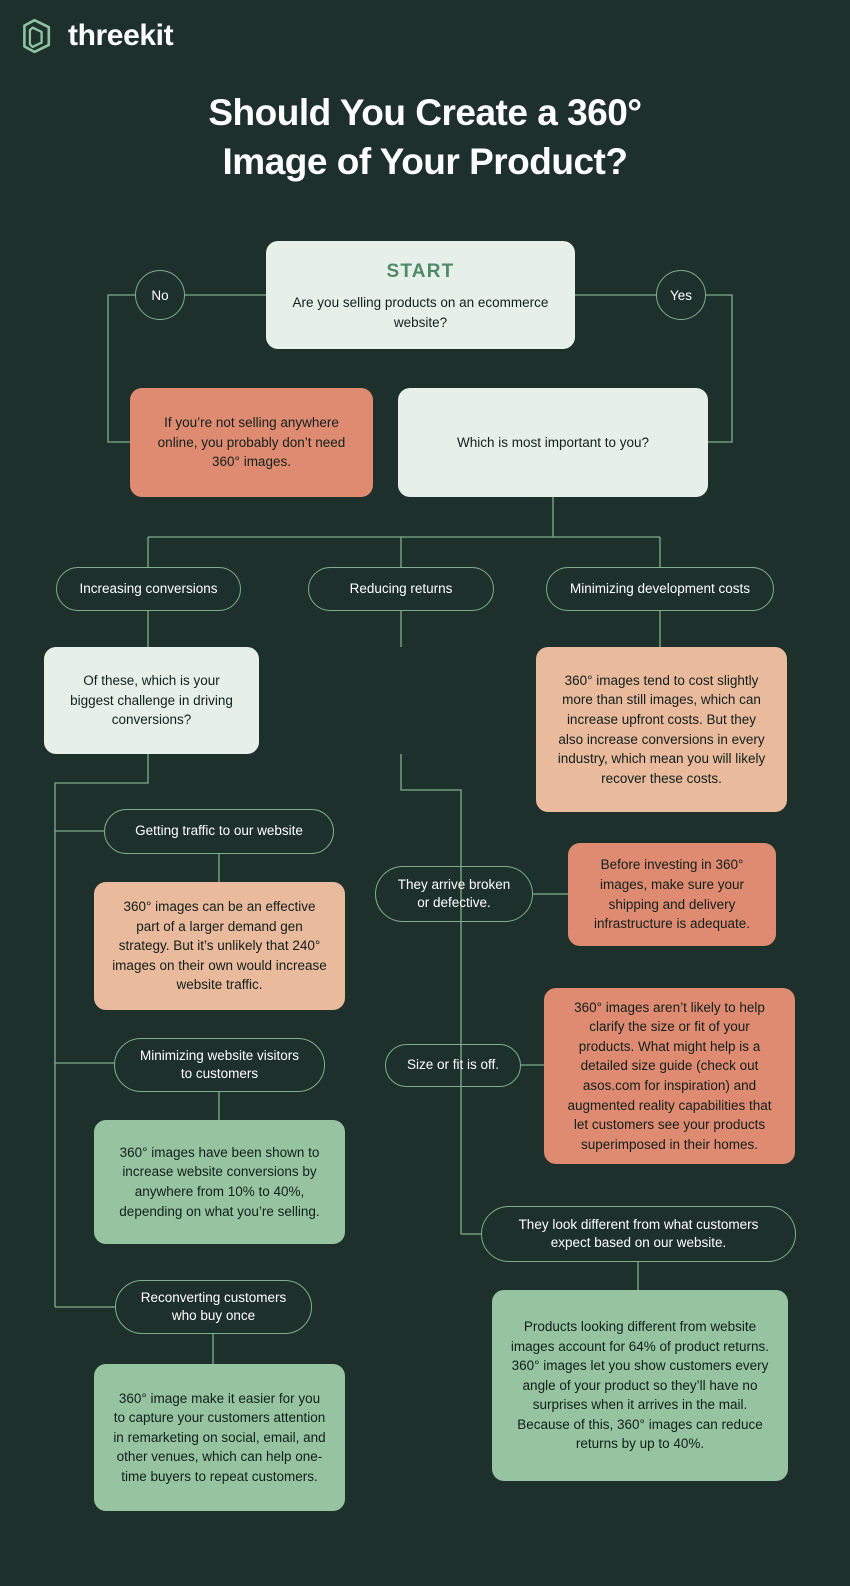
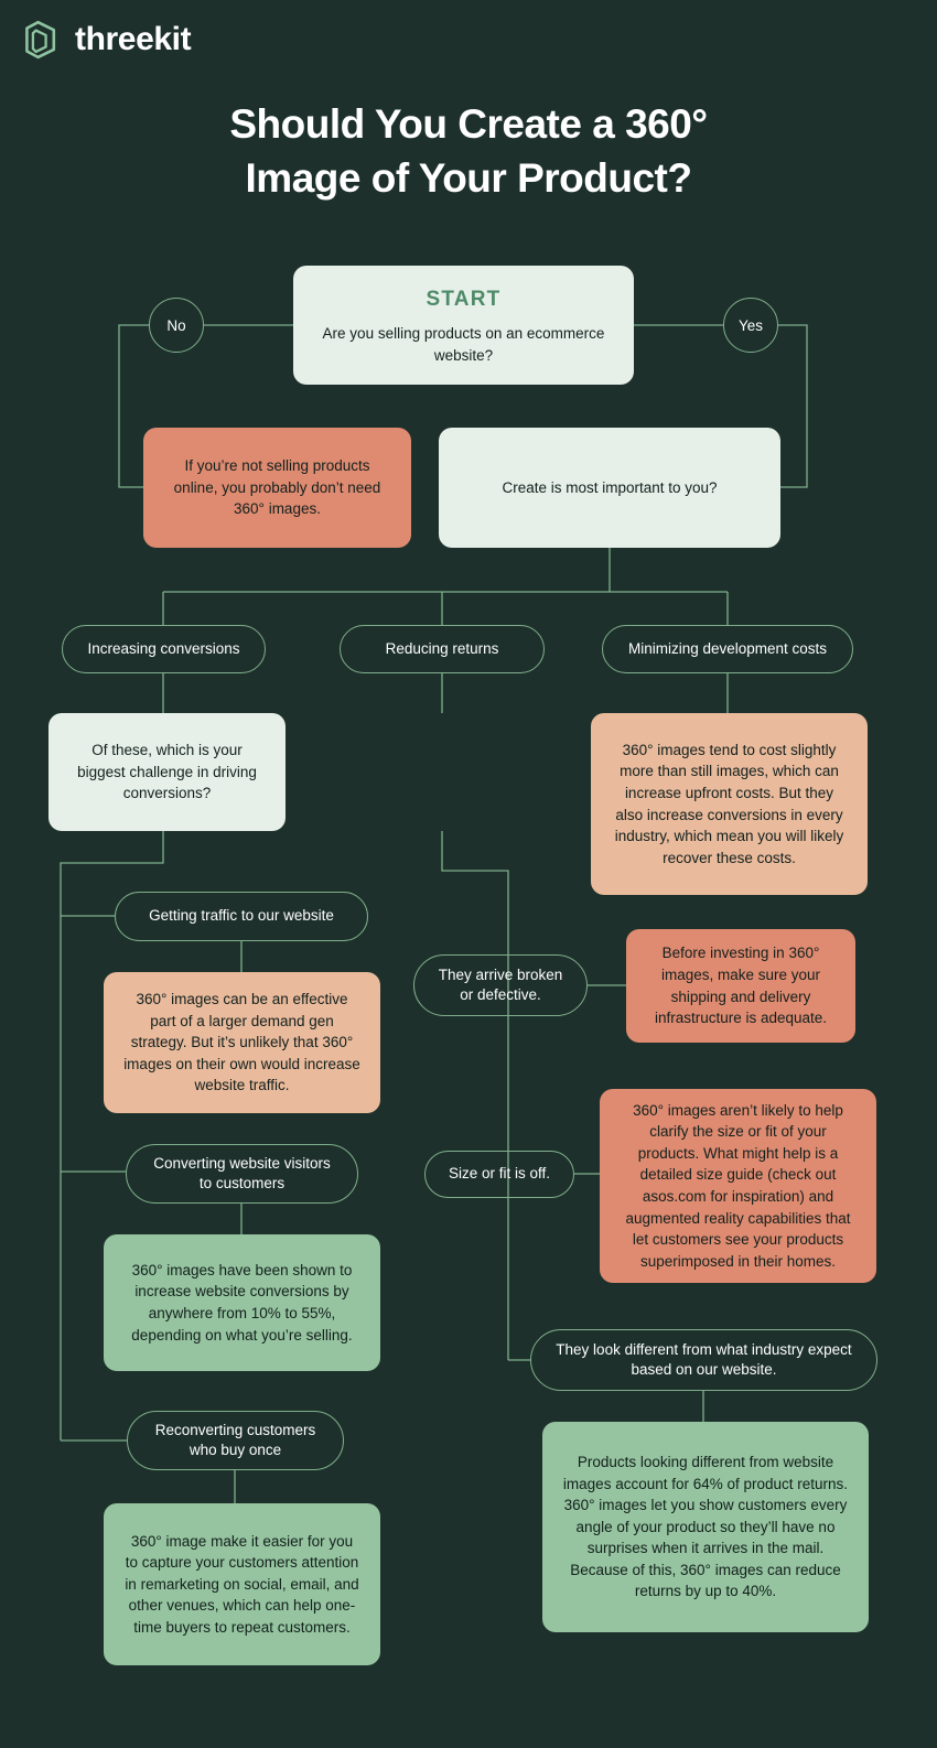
  threekit
  Should You Create a 360°
  Image of Your Product?
  START
  Are you selling products on an ecommerce website?
  No
  Yes
- If you’re not selling anywhere online, you probably don’t need 360° images.
+ If you’re not selling products online, you probably don’t need 360° images.
- Which is most important to you?
+ Create is most important to you?
  Increasing conversions
  Reducing returns
  Minimizing development costs
  Of these, which is your biggest challenge in driving conversions?
  360° images tend to cost slightly more than still images, which can increase upfront costs. But they also increase conversions in every industry, which mean you will likely recover these costs.
  Getting traffic to our website
- 360° images can be an effective part of a larger demand gen strategy. But it’s unlikely that 240° images on their own would increase website traffic.
+ 360° images can be an effective part of a larger demand gen strategy. But it’s unlikely that 360° images on their own would increase website traffic.
- Minimizing website visitors to customers
+ Converting website visitors to customers
- 360° images have been shown to increase website conversions by anywhere from 10% to 40%, depending on what you’re selling.
+ 360° images have been shown to increase website conversions by anywhere from 10% to 55%, depending on what you’re selling.
  Reconverting customers who buy once
  360° image make it easier for you to capture your customers attention in remarketing on social, email, and other venues, which can help one-time buyers to repeat customers.
  They arrive broken or defective.
  Before investing in 360° images, make sure your shipping and delivery infrastructure is adequate.
  Size or fit is off.
  360° images aren’t likely to help clarify the size or fit of your products. What might help is a detailed size guide (check out asos.com for inspiration) and augmented reality capabilities that let customers see your products superimposed in their homes.
- They look different from what customers expect based on our website.
+ They look different from what industry expect based on our website.
  Products looking different from website images account for 64% of product returns. 360° images let you show customers every angle of your product so they’ll have no surprises when it arrives in the mail. Because of this, 360° images can reduce returns by up to 40%.
